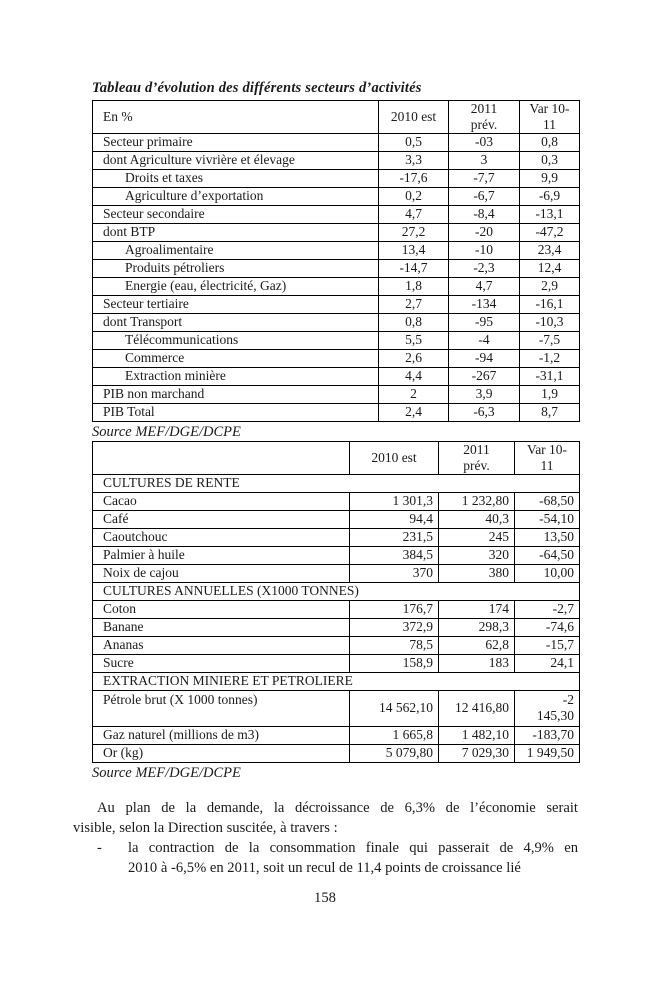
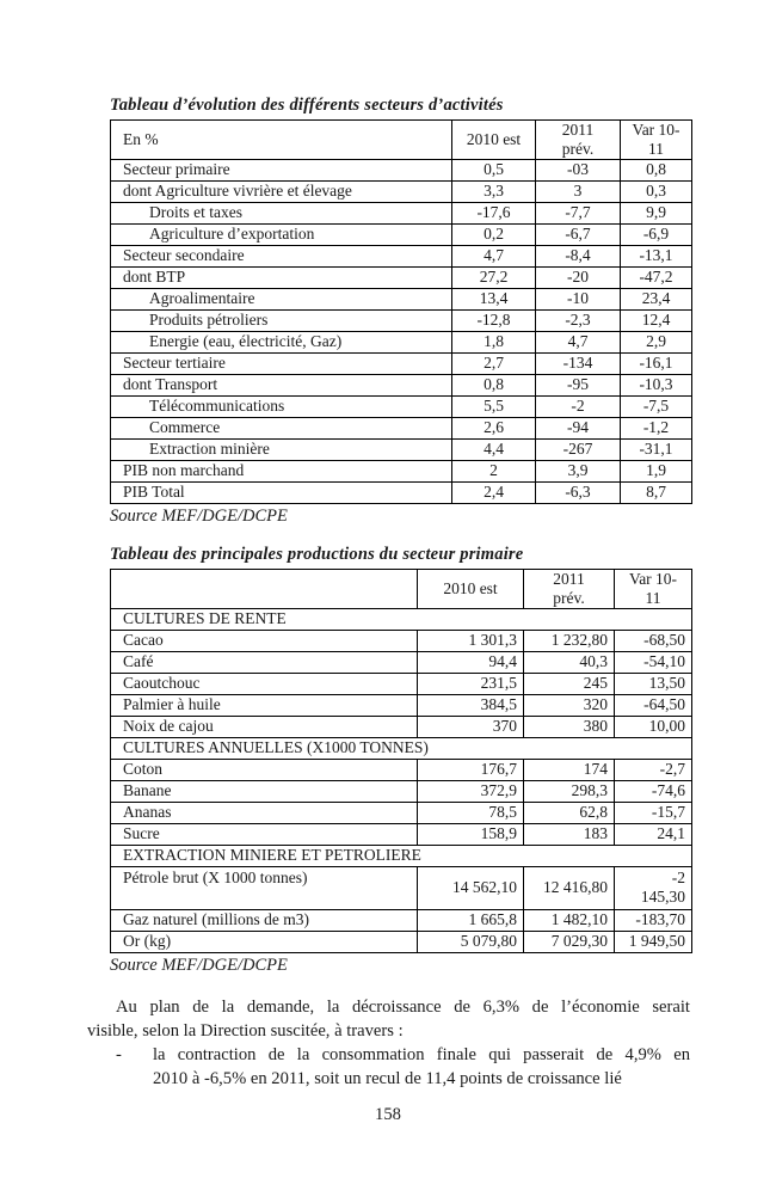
  Tableau d’évolution des différents secteurs d’activités
  En %	2010 est	2011 prév.	Var 10- 11
  Secteur primaire	0,5	-03	0,8
  dont Agriculture vivrière et élevage	3,3	3	0,3
  Droits et taxes	-17,6	-7,7	9,9
  Agriculture d’exportation	0,2	-6,7	-6,9
  Secteur secondaire	4,7	-8,4	-13,1
  dont BTP	27,2	-20	-47,2
  Agroalimentaire	13,4	-10	23,4
- Produits pétroliers	-14,7	-2,3	12,4
+ Produits pétroliers	-12,8	-2,3	12,4
  Energie (eau, électricité, Gaz)	1,8	4,7	2,9
  Secteur tertiaire	2,7	-134	-16,1
  dont Transport	0,8	-95	-10,3
- Télécommunications	5,5	-4	-7,5
+ Télécommunications	5,5	-2	-7,5
  Commerce	2,6	-94	-1,2
  Extraction minière	4,4	-267	-31,1
  PIB non marchand	2	3,9	1,9
  PIB Total	2,4	-6,3	8,7
  Source MEF/DGE/DCPE
+ Tableau des principales productions du secteur primaire
  	2010 est	2011 prév.	Var 10- 11
  CULTURES DE RENTE
  Cacao	1 301,3	1 232,80	-68,50
  Café	94,4	40,3	-54,10
  Caoutchouc	231,5	245	13,50
  Palmier à huile	384,5	320	-64,50
  Noix de cajou	370	380	10,00
  CULTURES ANNUELLES (X1000 TONNES)
  Coton	176,7	174	-2,7
  Banane	372,9	298,3	-74,6
  Ananas	78,5	62,8	-15,7
  Sucre	158,9	183	24,1
  EXTRACTION MINIERE ET PETROLIERE
  Pétrole brut (X 1000 tonnes)	14 562,10	12 416,80	-2 145,30
  Gaz naturel (millions de m3)	1 665,8	1 482,10	-183,70
  Or (kg)	5 079,80	7 029,30	1 949,50
  Source MEF/DGE/DCPE
  Au plan de la demande, la décroissance de 6,3% de l’économie serait
  visible, selon la Direction suscitée, à travers :
  -
  la contraction de la consommation finale qui passerait de 4,9% en
  2010 à -6,5% en 2011, soit un recul de 11,4 points de croissance lié
  158
